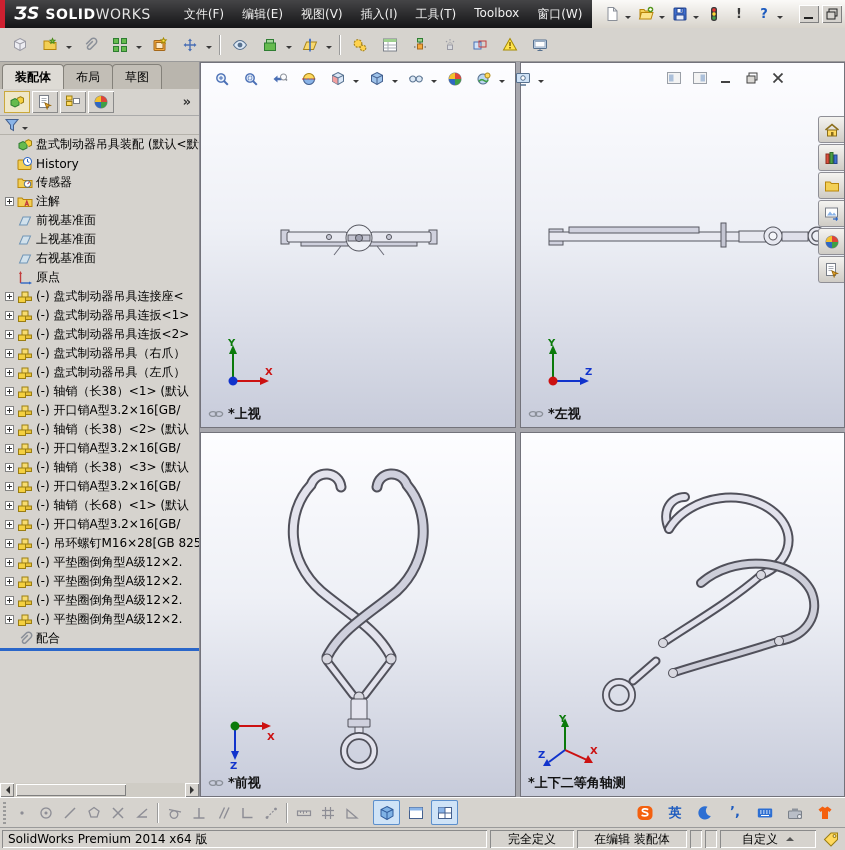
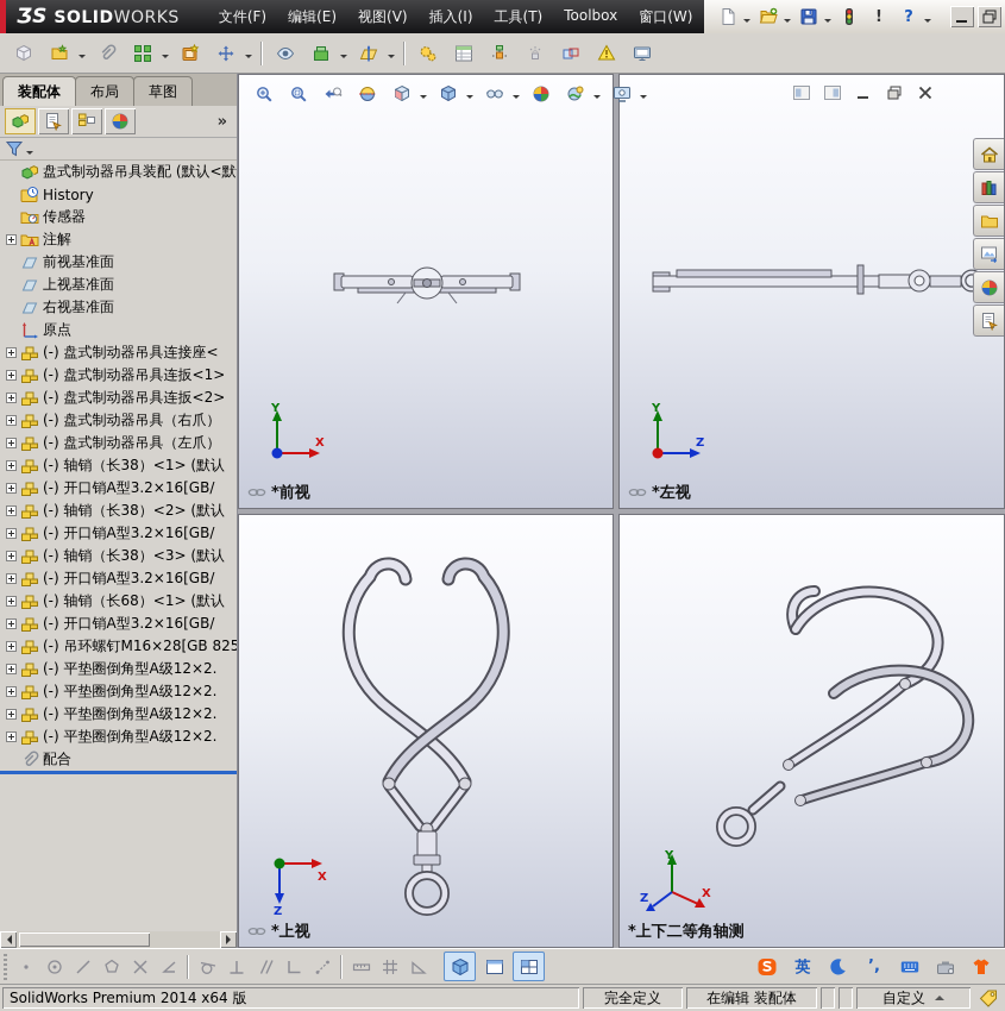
  ƷS
  SOLID
  WORKS
  文件(F)
  编辑(E)
  视图(V)
  插入(I)
  工具(T)
  Toolbox
  窗口(W)
  !
  ?
  装配体
  布局
  草图
  »
  盘式制动器吊具装配 (默认<默
  History
  传感器
  注解
  前视基准面
  上视基准面
  右视基准面
  原点
  (-) 盘式制动器吊具连接座<
  (-) 盘式制动器吊具连扳<1>
  (-) 盘式制动器吊具连扳<2>
  (-) 盘式制动器吊具（右爪）
  (-) 盘式制动器吊具（左爪）
  (-) 轴销（长38）<1> (默认
  (-) 开口销A型3.2×16[GB/
  (-) 轴销（长38）<2> (默认
  (-) 开口销A型3.2×16[GB/
  (-) 轴销（长38）<3> (默认
  (-) 开口销A型3.2×16[GB/
  (-) 轴销（长68）<1> (默认
  (-) 开口销A型3.2×16[GB/
  (-) 吊环螺钉M16×28[GB 825
  (-) 平垫圈倒角型A级12×2.
  (-) 平垫圈倒角型A级12×2.
  (-) 平垫圈倒角型A级12×2.
  (-) 平垫圈倒角型A级12×2.
  配合
  Y
  X
- *上视
+ *前视
  Y
  Z
  *左视
  X
  Z
- *前视
+ *上视
  Y
  X
  Z
  *上下二等角轴测
  英
  ’,
  SolidWorks Premium 2014 x64 版
  完全定义
  在编辑 装配体
  自定义
